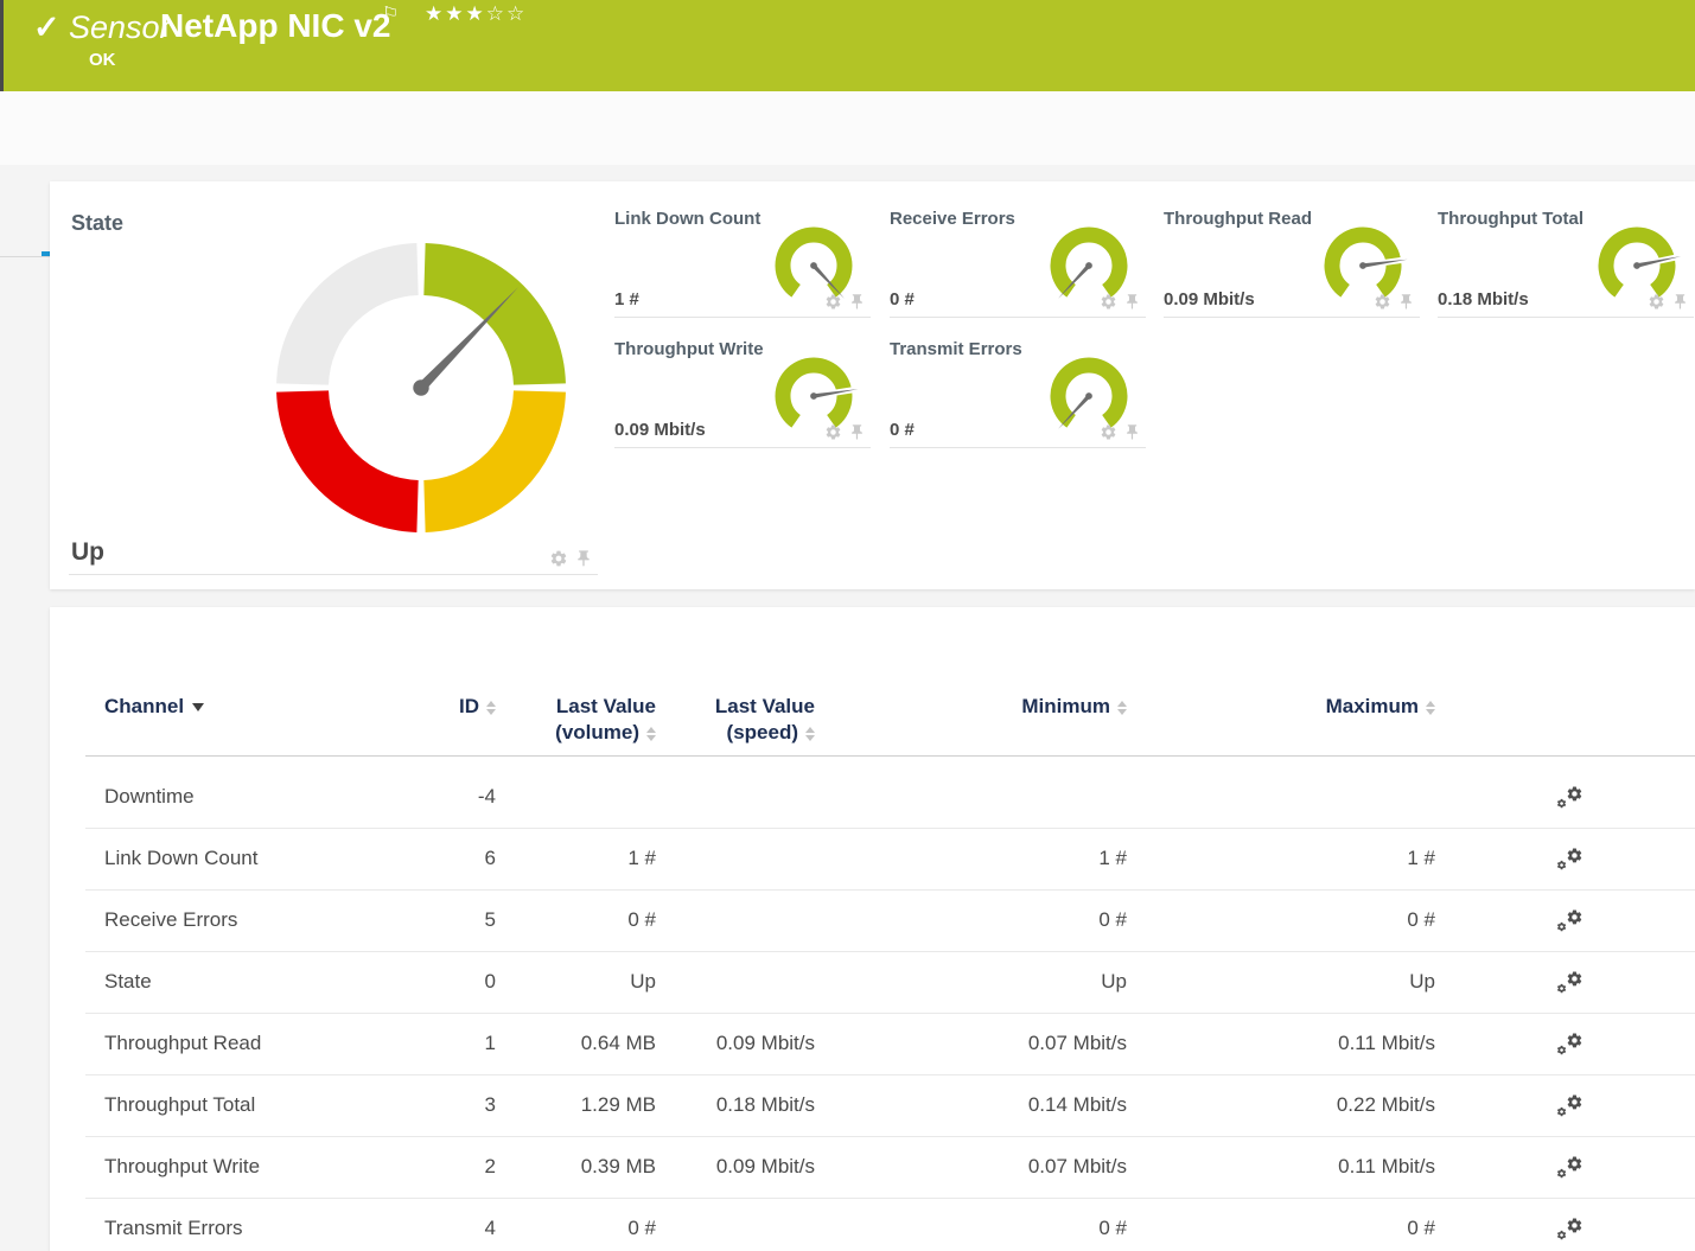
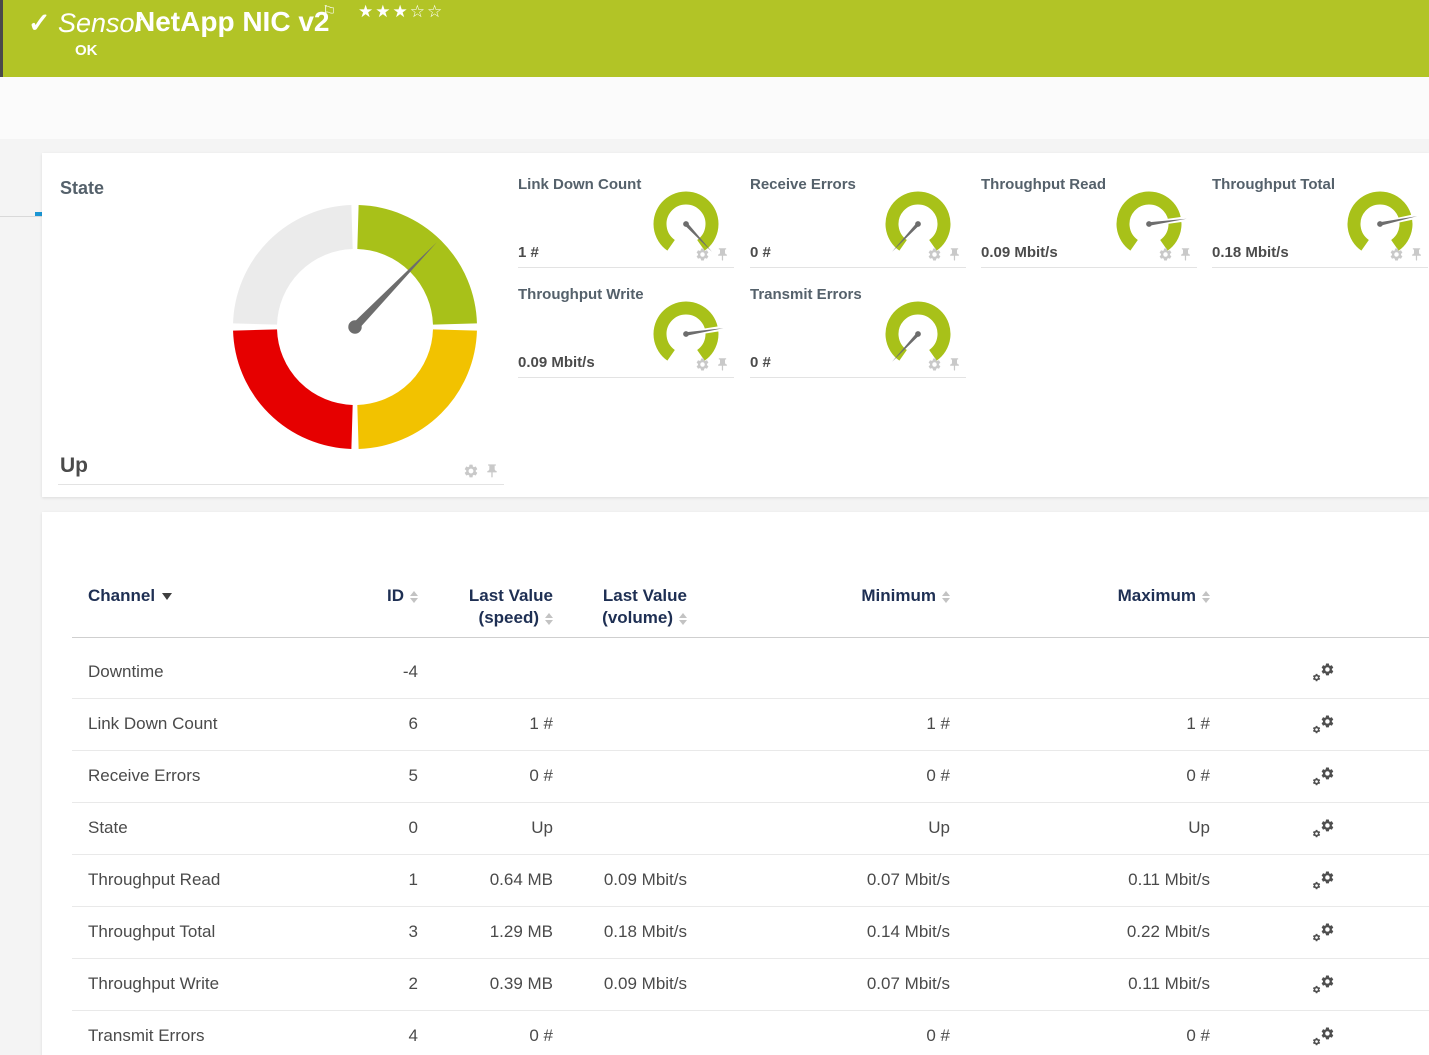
  ✓
  Sensor
  NetApp NIC v2
  ⚐
  ★★★☆☆
  OK
  State
  Up
  Link Down Count
  1 #
  Receive Errors
  0 #
  Throughput Read
  0.09 Mbit/s
  Throughput Total
  0.18 Mbit/s
  Throughput Write
  0.09 Mbit/s
  Transmit Errors
  0 #
  Channel
  ID
  Last Value
- (volume)
+ (speed)
  Last Value
- (speed)
+ (volume)
  Minimum
  Maximum
  Downtime
  -4
  Link Down Count
  6
  1 #
  1 #
  1 #
  Receive Errors
  5
  0 #
  0 #
  0 #
  State
  0
  Up
  Up
  Up
  Throughput Read
  1
  0.64 MB
  0.09 Mbit/s
  0.07 Mbit/s
  0.11 Mbit/s
  Throughput Total
  3
  1.29 MB
  0.18 Mbit/s
  0.14 Mbit/s
  0.22 Mbit/s
  Throughput Write
  2
  0.39 MB
  0.09 Mbit/s
  0.07 Mbit/s
  0.11 Mbit/s
  Transmit Errors
  4
  0 #
  0 #
  0 #
